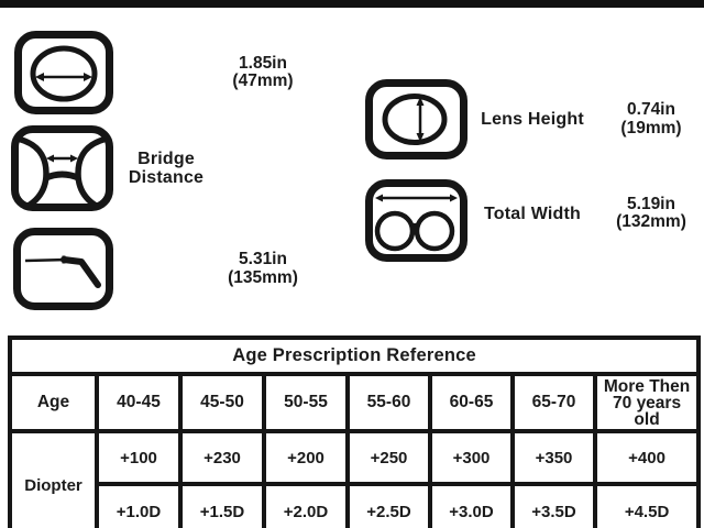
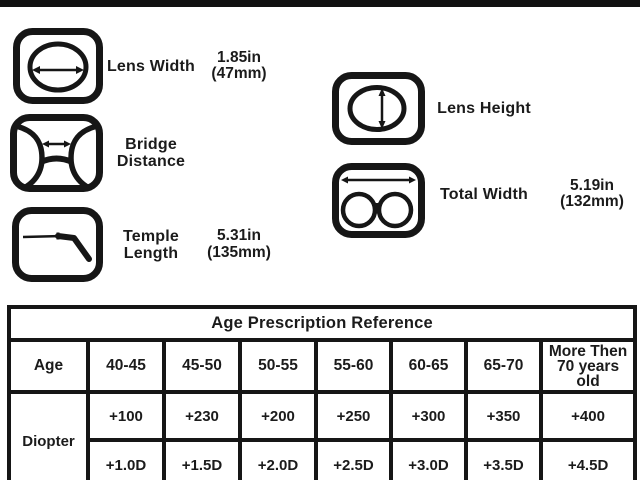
+ Lens Width
  1.85in
  (47mm)
  Bridge
  Distance
+ Temple
+ Length
  5.31in
  (135mm)
  Lens Height
- 0.74in
- (19mm)
  Total Width
  5.19in
  (132mm)
  Age Prescription Reference
  Age	40-45	45-50	50-55	55-60	60-65	65-70	More Then 70 years old
  Diopter	+100	+230	+200	+250	+300	+350	+400
  +1.0D	+1.5D	+2.0D	+2.5D	+3.0D	+3.5D	+4.5D
